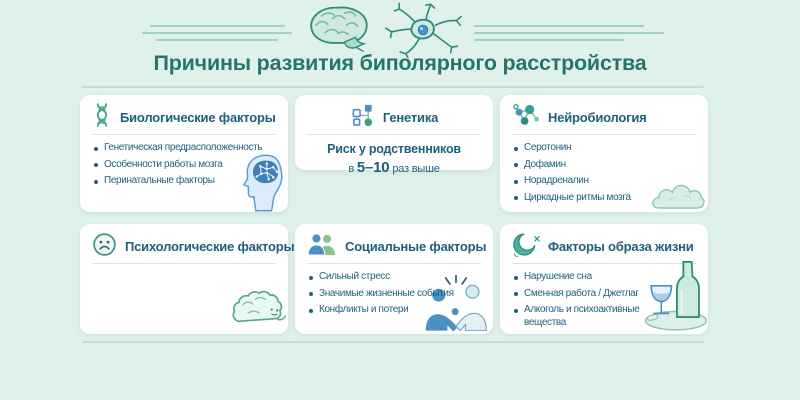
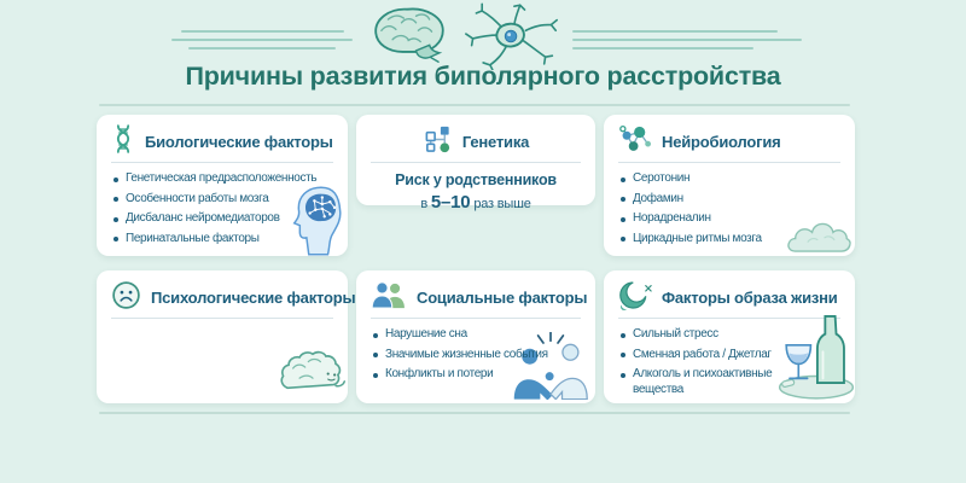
  Причины развития биполярного расстройства
  Биологические факторы
  Генетическая предрасположенность
  Особенности работы мозга
+ Дисбаланс нейромедиаторов
  Перинатальные факторы
  Генетика
  Риск у родственников
  в 5–10 раз выше
  Нейробиология
  Серотонин
  Дофамин
  Норадреналин
  Циркадные ритмы мозга
  Психологические факторы
  Социальные факторы
- Сильный стресс
+ Нарушение сна
  Значимые жизненные события
  Конфликты и потери
  Факторы образа жизни
- Нарушение сна
+ Сильный стресс
  Сменная работа / Джетлаг
  Алкоголь и психоактивные вещества
